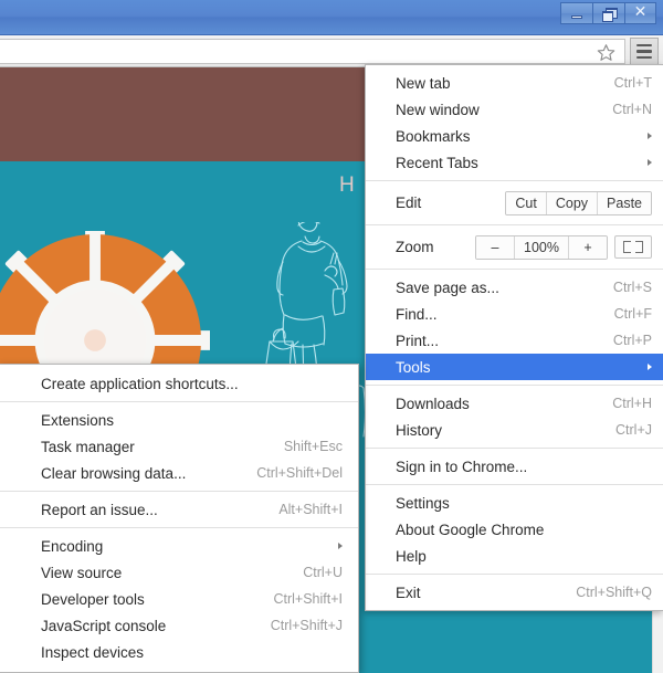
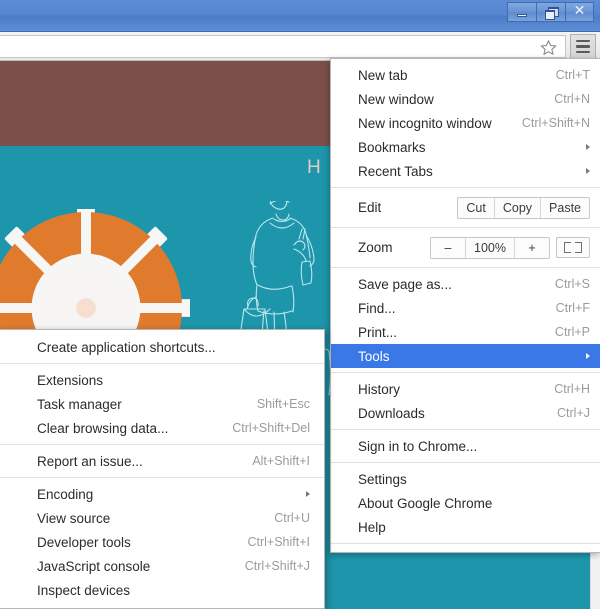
  ✕
  H
  New tab
  Ctrl+T
  New window
  Ctrl+N
+ New incognito window
+ Ctrl+Shift+N
  Bookmarks
  Recent Tabs
  Edit
  Cut
  Copy
  Paste
  Zoom
  –
  100%
  +
  Save page as...
  Ctrl+S
  Find...
  Ctrl+F
  Print...
  Ctrl+P
  Tools
- Downloads
+ History
  Ctrl+H
- History
+ Downloads
  Ctrl+J
  Sign in to Chrome...
  Settings
  About Google Chrome
  Help
- Exit
- Ctrl+Shift+Q
  Create application shortcuts...
  Extensions
  Task manager
  Shift+Esc
  Clear browsing data...
  Ctrl+Shift+Del
  Report an issue...
  Alt+Shift+I
  Encoding
  View source
  Ctrl+U
  Developer tools
  Ctrl+Shift+I
  JavaScript console
  Ctrl+Shift+J
  Inspect devices
